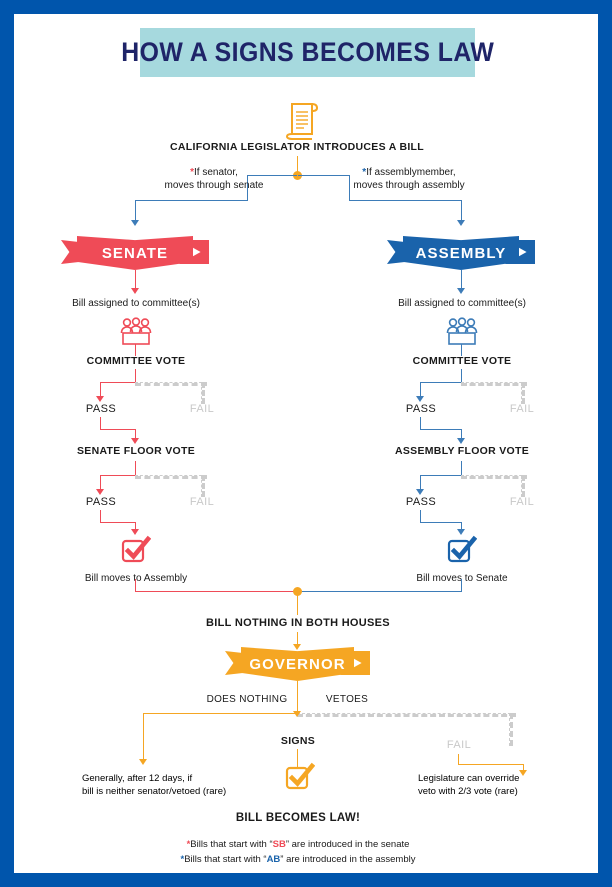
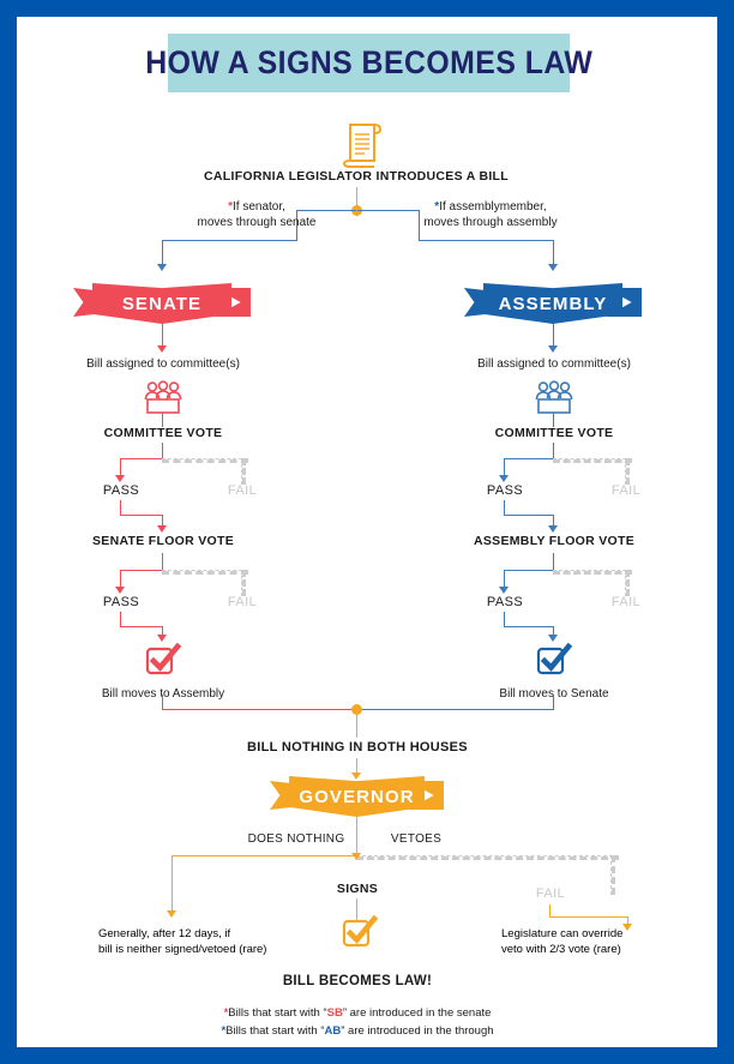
  HOW A SIGNS BECOMES LAW
  CALIFORNIA LEGISLATOR INTRODUCES A BILL
  *If senator,
  moves through senate
  *If assemblymember,
  moves through assembly
  SENATE
  Bill assigned to committee(s)
  COMMITTEE VOTE
  PASS
  FAIL
  SENATE FLOOR VOTE
  PASS
  FAIL
  Bill moves to Assembly
  ASSEMBLY
  Bill assigned to committee(s)
  COMMITTEE VOTE
  PASS
  FAIL
  ASSEMBLY FLOOR VOTE
  PASS
  FAIL
  Bill moves to Senate
  BILL NOTHING IN BOTH HOUSES
  GOVERNOR
  DOES NOTHING
  VETOES
  SIGNS
  FAIL
  Generally, after 12 days, if
- bill is neither senator/vetoed (rare)
+ bill is neither signed/vetoed (rare)
  Legislature can override
  veto with 2/3 vote (rare)
  BILL BECOMES LAW!
  *Bills that start with “SB” are introduced in the senate
- *Bills that start with “AB” are introduced in the assembly
+ *Bills that start with “AB” are introduced in the through
